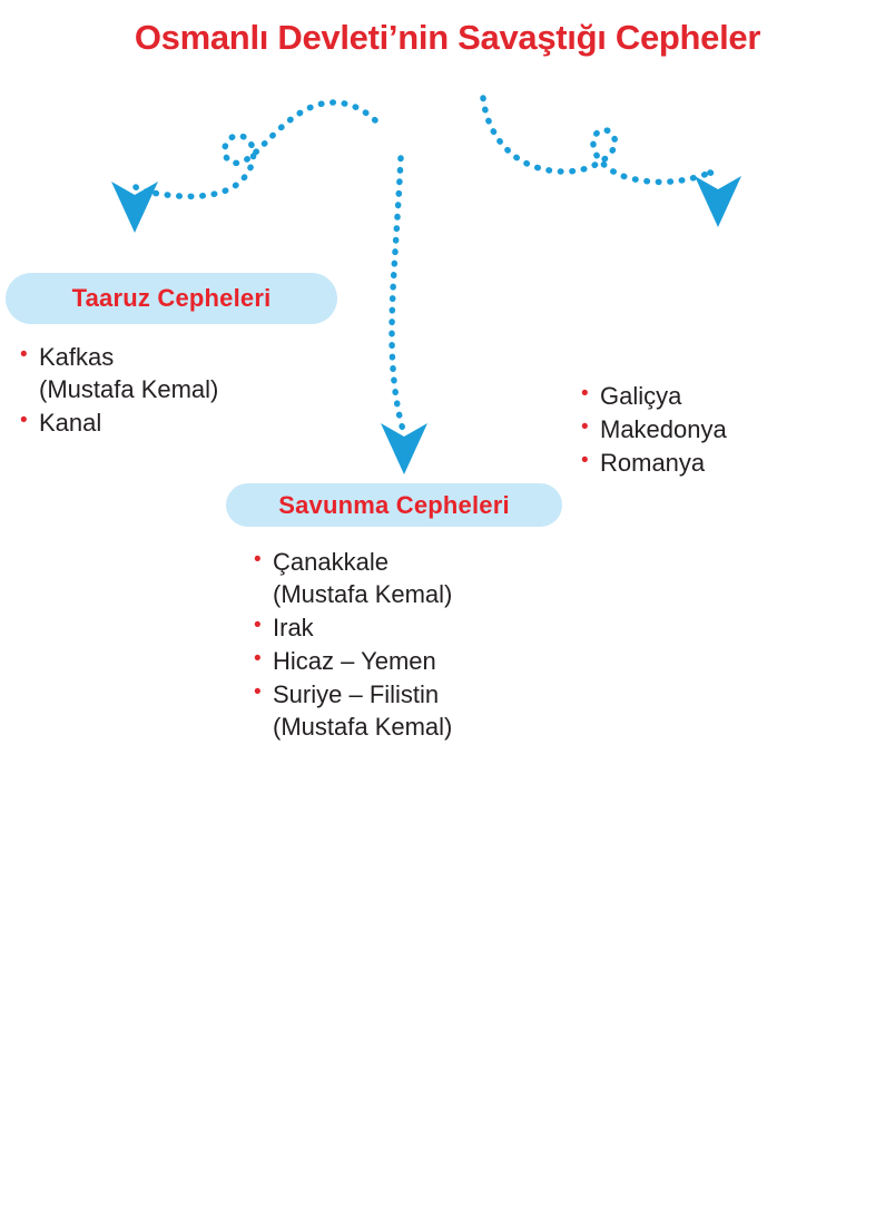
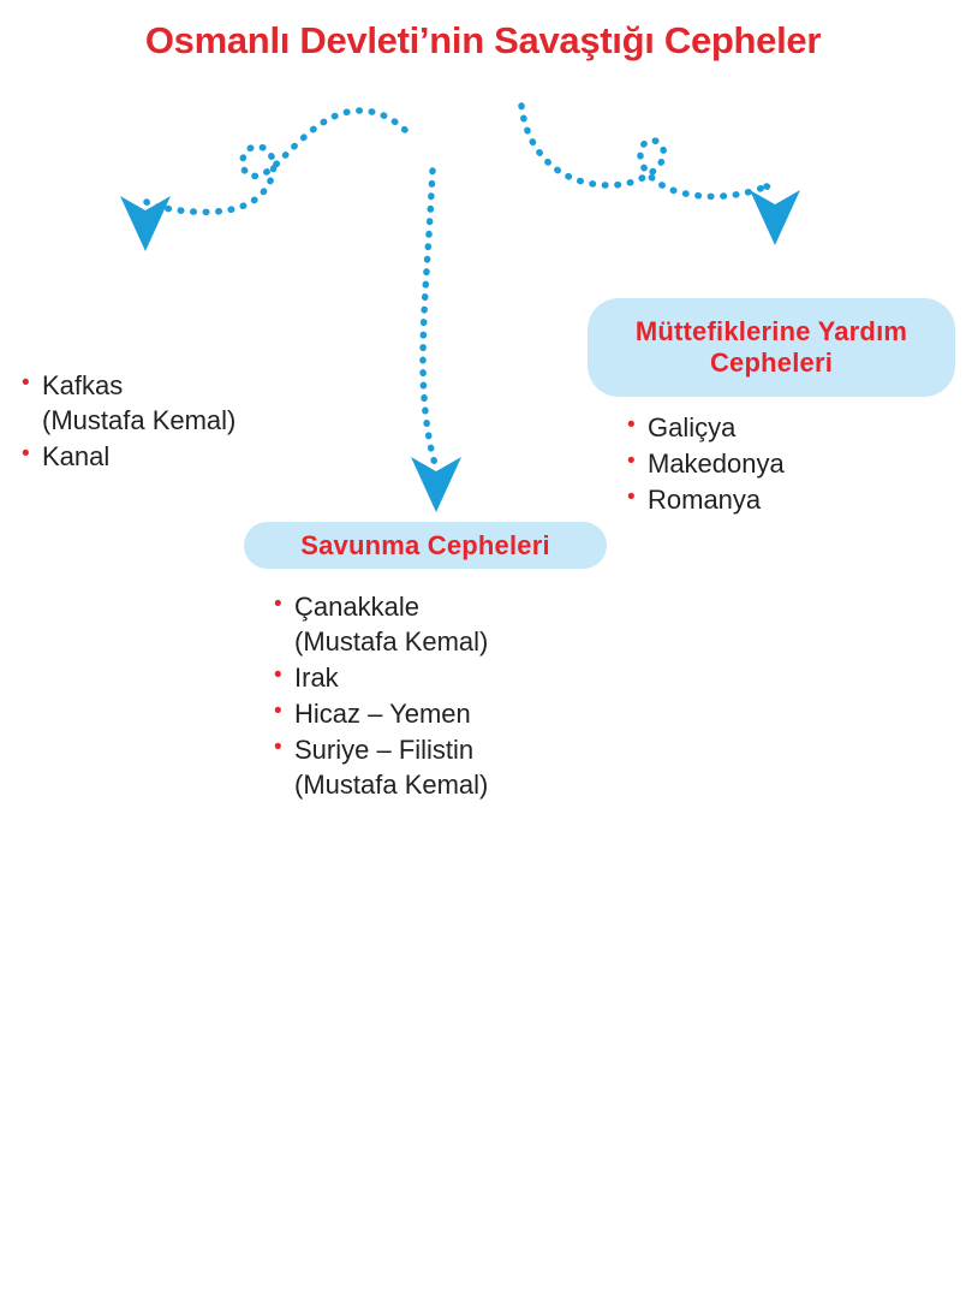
  Osmanlı Devleti’nin Savaştığı Cepheler
- Taaruz Cepheleri
  •
  Kafkas
  (Mustafa Kemal)
  •
  Kanal
  Savunma Cepheleri
  •
  Çanakkale
  (Mustafa Kemal)
  •
  Irak
  •
  Hicaz – Yemen
  •
  Suriye – Filistin
  (Mustafa Kemal)
+ Müttefiklerine Yardım
+ Cepheleri
  •
  Galiçya
  •
  Makedonya
  •
  Romanya
